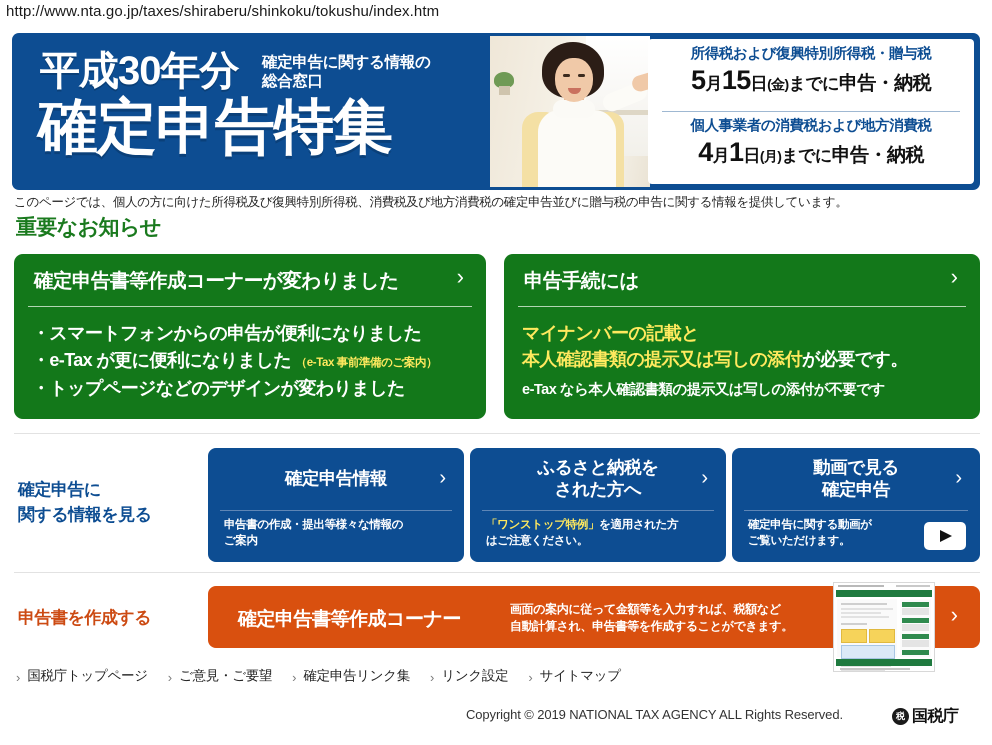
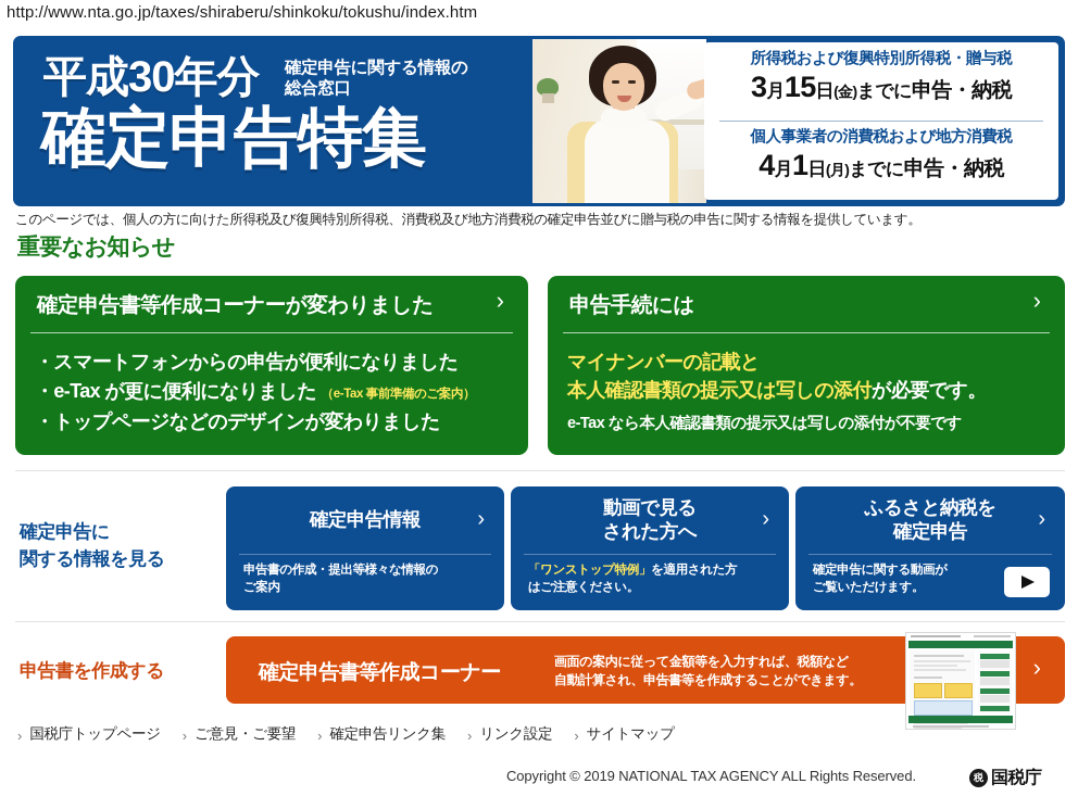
  http://www.nta.go.jp/taxes/shiraberu/shinkoku/tokushu/index.htm
  平成30年分
  確定申告に関する情報の
  総合窓口
  確定申告特集
  所得税および復興特別所得税・贈与税
- 5月15日(金)までに申告・納税
+ 3月15日(金)までに申告・納税
  個人事業者の消費税および地方消費税
  4月1日(月)までに申告・納税
  このページでは、個人の方に向けた所得税及び復興特別所得税、消費税及び地方消費税の確定申告並びに贈与税の申告に関する情報を提供しています。
  重要なお知らせ
  確定申告書等作成コーナーが変わりました
  ›
  ・スマートフォンからの申告が便利になりました
  ・e-Tax が更に便利になりました （e-Tax 事前準備のご案内）
  ・トップページなどのデザインが変わりました
  申告手続には
  ›
  マイナンバーの記載と
  本人確認書類の提示又は写しの添付が必要です。
  e-Tax なら本人確認書類の提示又は写しの添付が不要です
  確定申告に
  関する情報を見る
  確定申告情報
  ›
  申告書の作成・提出等様々な情報の
  ご案内
- ふるさと納税を
+ 動画で見る
  された方へ
  ›
  「ワンストップ特例」を適用された方
  はご注意ください。
- 動画で見る
+ ふるさと納税を
  確定申告
  ›
  確定申告に関する動画が
  ご覧いただけます。
  申告書を作成する
  確定申告書等作成コーナー
  画面の案内に従って金額等を入力すれば、税額など
  自動計算され、申告書等を作成することができます。
  ›
  ›
  国税庁トップページ
  ›
  ご意見・ご要望
  ›
  確定申告リンク集
  ›
  リンク設定
  ›
  サイトマップ
  Copyright © 2019 NATIONAL TAX AGENCY ALL Rights Reserved.
  税
  国税庁
